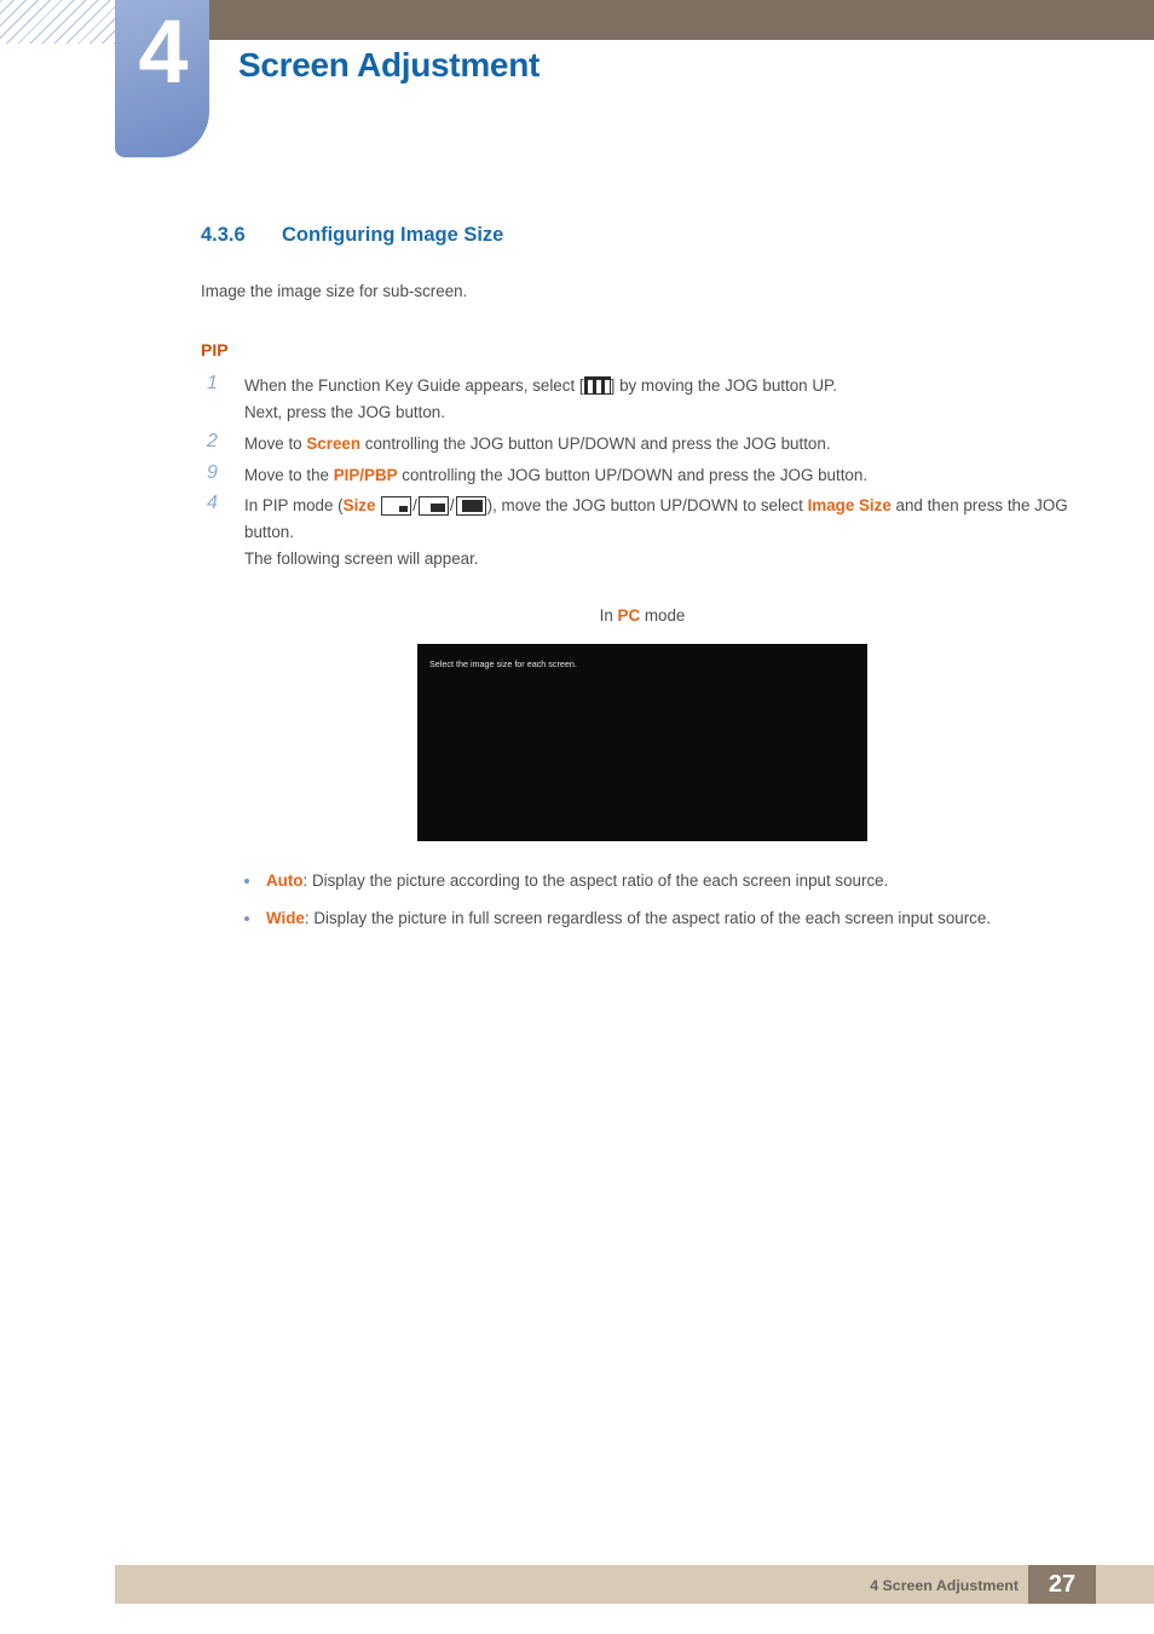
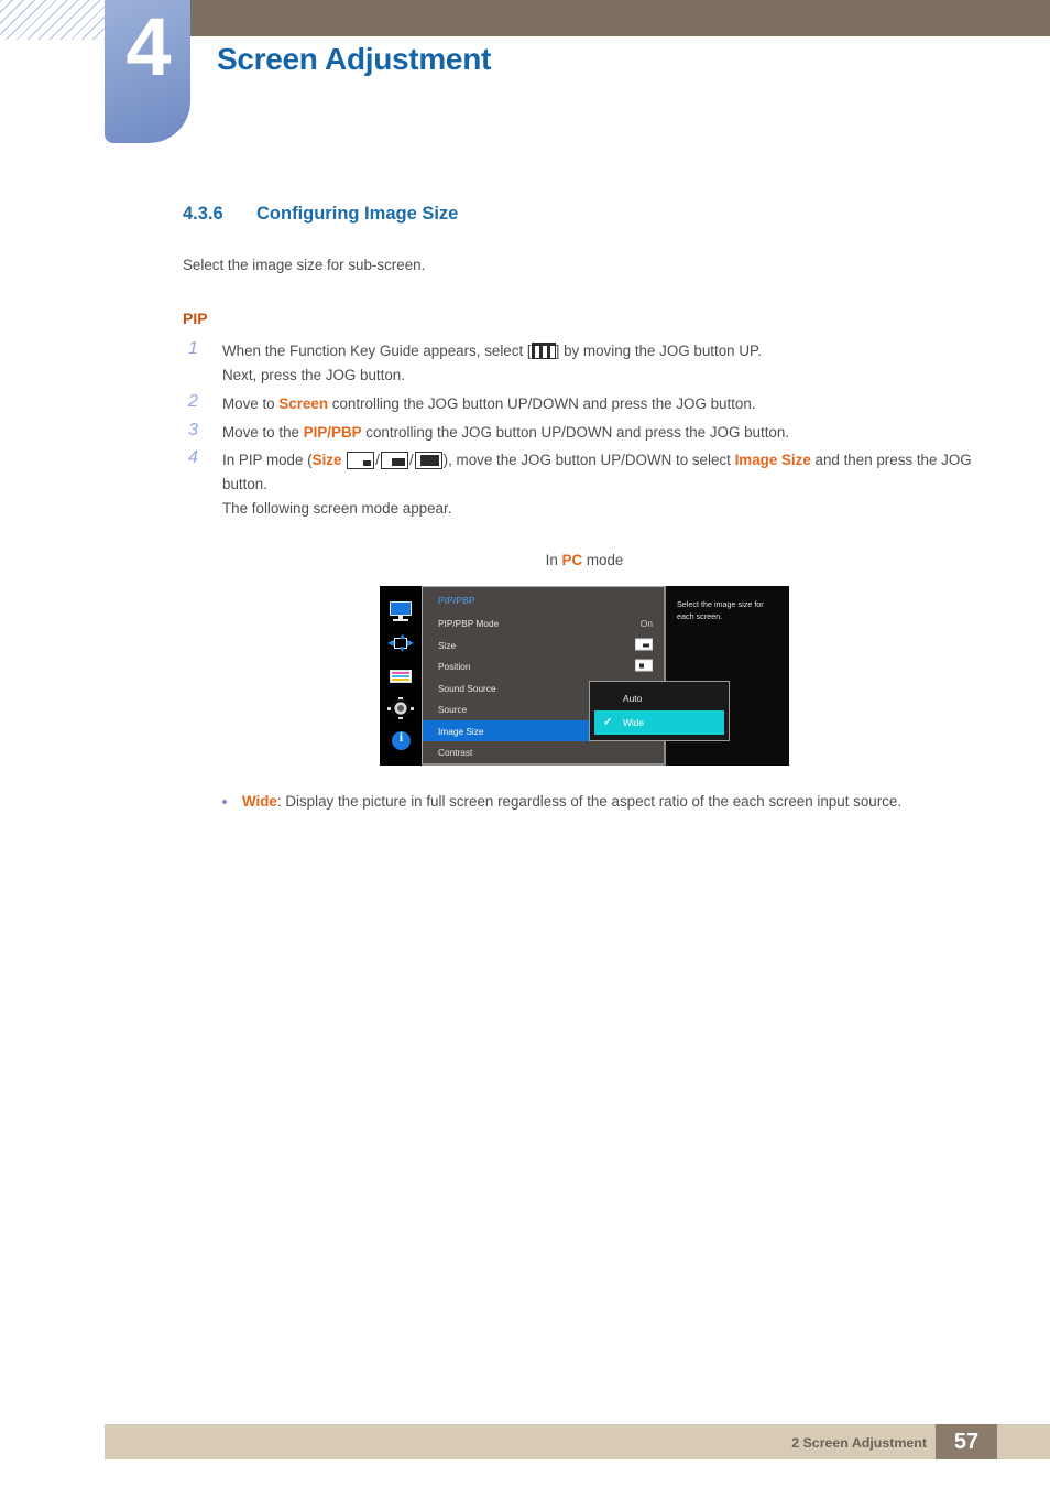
  4
  Screen Adjustment
  4.3.6 Configuring Image Size
- Image the image size for sub-screen.
+ Select the image size for sub-screen.
  PIP
  1
  When the Function Key Guide appears, select [ ] by moving the JOG button UP.
  Next, press the JOG button.
  2
  Move to Screen controlling the JOG button UP/DOWN and press the JOG button.
- 9
+ 3
  Move to the PIP/PBP controlling the JOG button UP/DOWN and press the JOG button.
  4
  In PIP mode (Size / / ), move the JOG button UP/DOWN to select Image Size and then press the JOG button.
- The following screen will appear.
+ The following screen mode appear.
  In PC mode
+ ▲
+ ▼
+ ◀
+ ▶
+ i
+ PIP/PBP
+ PIP/PBP Mode
+ On
+ Size
+ Position
+ Sound Source
+ Source
+ Image Size
+ Contrast
+ Auto
+ ✓
+ Wide
  Select the image size for each screen.
- Auto: Display the picture according to the aspect ratio of the each screen input source.
  Wide: Display the picture in full screen regardless of the aspect ratio of the each screen input source.
- 4 Screen Adjustment
+ 2 Screen Adjustment
- 27
+ 57
